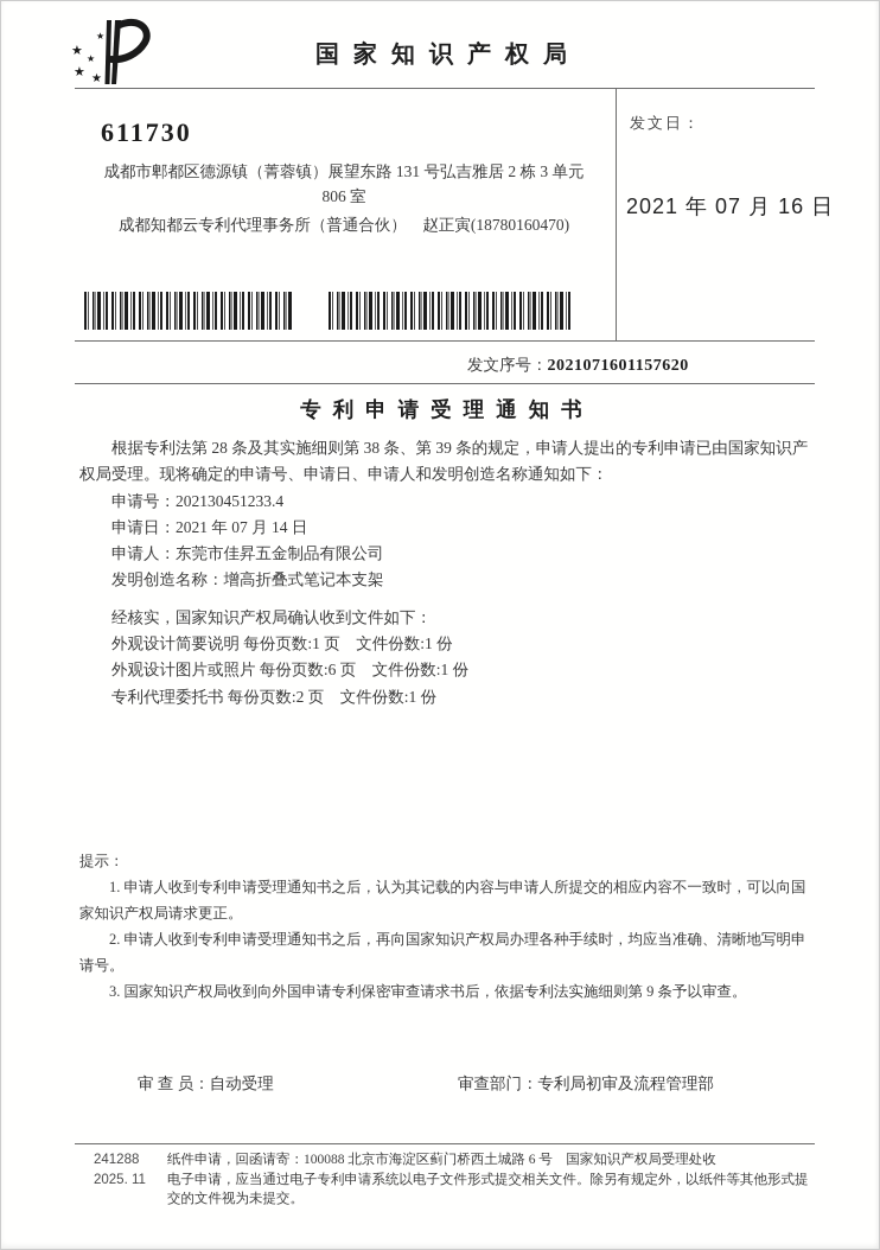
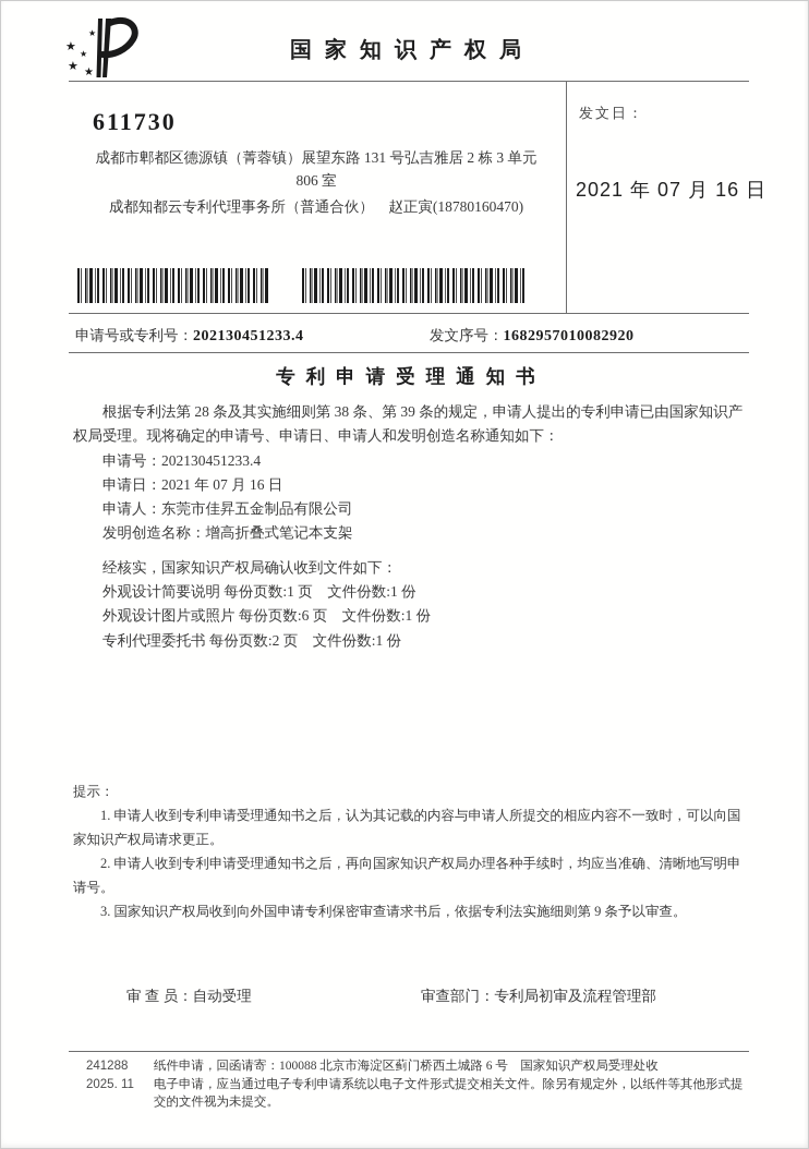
  ★
  ★
  ★
  ★
  ★
  国家知识产权局
  611730
  成都市郫都区德源镇（菁蓉镇）展望东路 131 号弘吉雅居 2 栋 3 单元
  806 室
  成都知都云专利代理事务所（普通合伙） 赵正寅(18780160470)
  发文日：
  2021 年 07 月 16 日
+ 申请号或专利号：202130451233.4
- 发文序号：2021071601157620
+ 发文序号：1682957010082920
  专利申请受理通知书
  根据专利法第 28 条及其实施细则第 38 条、第 39 条的规定，申请人提出的专利申请已由国家知识产权局受理。现将确定的申请号、申请日、申请人和发明创造名称通知如下：
  申请号：202130451233.4
- 申请日：2021 年 07 月 14 日
+ 申请日：2021 年 07 月 16 日
  申请人：东莞市佳昇五金制品有限公司
  发明创造名称：增高折叠式笔记本支架
  经核实，国家知识产权局确认收到文件如下：
  外观设计简要说明 每份页数:1 页 文件份数:1 份
  外观设计图片或照片 每份页数:6 页 文件份数:1 份
  专利代理委托书 每份页数:2 页 文件份数:1 份
  提示：
  1. 申请人收到专利申请受理通知书之后，认为其记载的内容与申请人所提交的相应内容不一致时，可以向国家知识产权局请求更正。
  2. 申请人收到专利申请受理通知书之后，再向国家知识产权局办理各种手续时，均应当准确、清晰地写明申请号。
  3. 国家知识产权局收到向外国申请专利保密审查请求书后，依据专利法实施细则第 9 条予以审查。
  审 查 员：自动受理
  审查部门：专利局初审及流程管理部
  241288
  2025. 11
  纸件申请，回函请寄：100088 北京市海淀区蓟门桥西土城路 6 号 国家知识产权局受理处收
  电子申请，应当通过电子专利申请系统以电子文件形式提交相关文件。除另有规定外，以纸件等其他形式提交的文件视为未提交。
